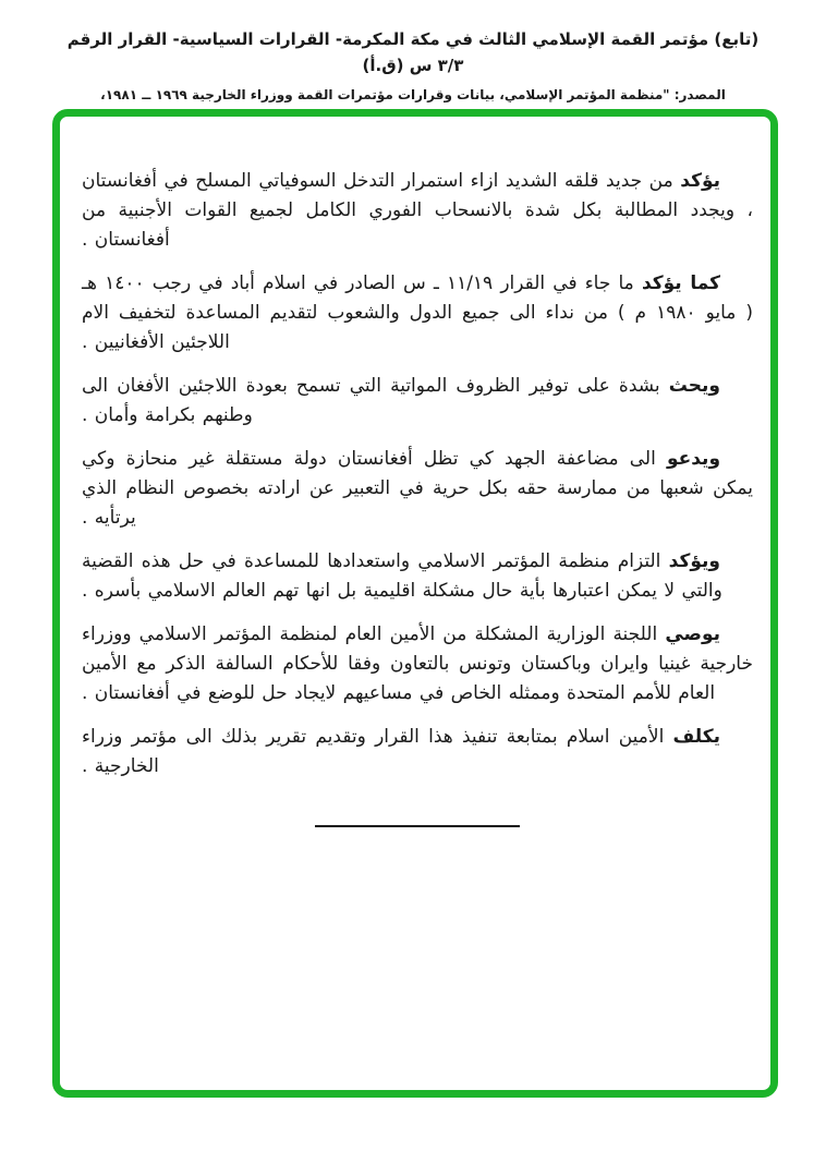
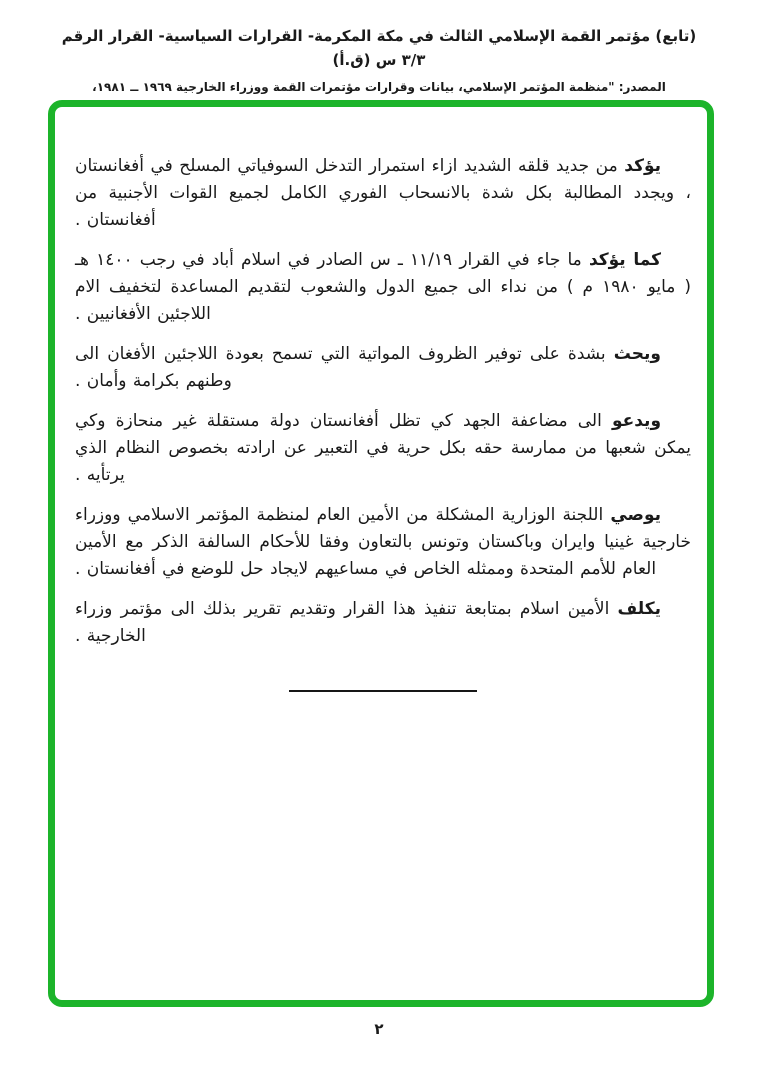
  (تابع) مؤتمر القمة الإسلامي الثالث في مكة المكرمة- القرارات السياسية- القرار الرقم ٣/٣ س (ق.أ)
  المصدر: "منظمة المؤتمر الإسلامي، بيانات وقرارات مؤتمرات القمة ووزراء الخارجية ١٩٦٩ ــ ١٩٨١،
  يؤكد من جديد قلقه الشديد ازاء استمرار التدخل السوفياتي المسلح في أفغانستان ، ويجدد المطالبة بكل شدة بالانسحاب الفوري الكامل لجميع القوات الأجنبية من أفغانستان .
  كما يؤكد ما جاء في القرار ١١/١٩ ـ س الصادر في اسلام أباد في رجب ١٤٠٠ هـ ( مايو ١٩٨٠ م ) من نداء الى جميع الدول والشعوب لتقديم المساعدة لتخفيف الام اللاجئين الأفغانيين .
  ويحث بشدة على توفير الظروف المواتية التي تسمح بعودة اللاجئين الأفغان الى وطنهم بكرامة وأمان .
  ويدعو الى مضاعفة الجهد كي تظل أفغانستان دولة مستقلة غير منحازة وكي يمكن شعبها من ممارسة حقه بكل حرية في التعبير عن ارادته بخصوص النظام الذي يرتأيه .
- ويؤكد التزام منظمة المؤتمر الاسلامي واستعدادها للمساعدة في حل هذه القضية والتي لا يمكن اعتبارها بأية حال مشكلة اقليمية بل انها تهم العالم الاسلامي بأسره .
  يوصي اللجنة الوزارية المشكلة من الأمين العام لمنظمة المؤتمر الاسلامي ووزراء خارجية غينيا وايران وباكستان وتونس بالتعاون وفقا للأحكام السالفة الذكر مع الأمين العام للأمم المتحدة وممثله الخاص في مساعيهم لايجاد حل للوضع في أفغانستان .
  يكلف الأمين اسلام بمتابعة تنفيذ هذا القرار وتقديم تقرير بذلك الى مؤتمر وزراء الخارجية .
+ ٢
